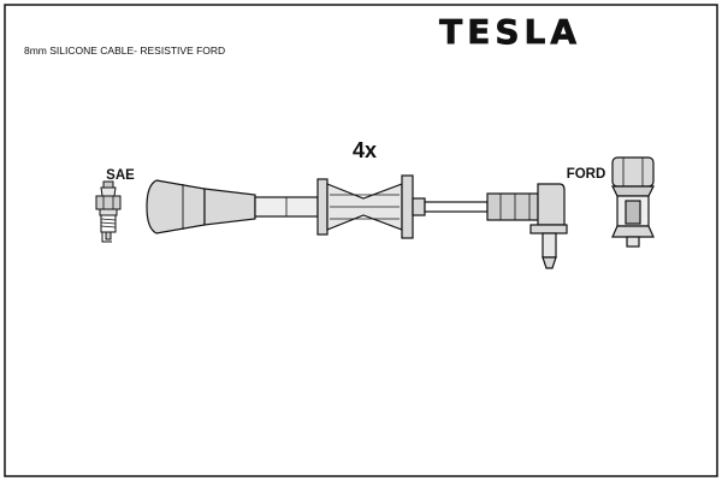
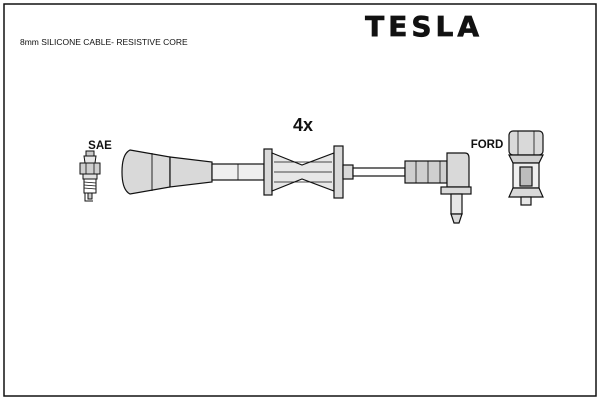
- 8mm SILICONE CABLE- RESISTIVE FORD
+ 8mm SILICONE CABLE- RESISTIVE CORE
  TESLA
  4x
  SAE
  FORD
